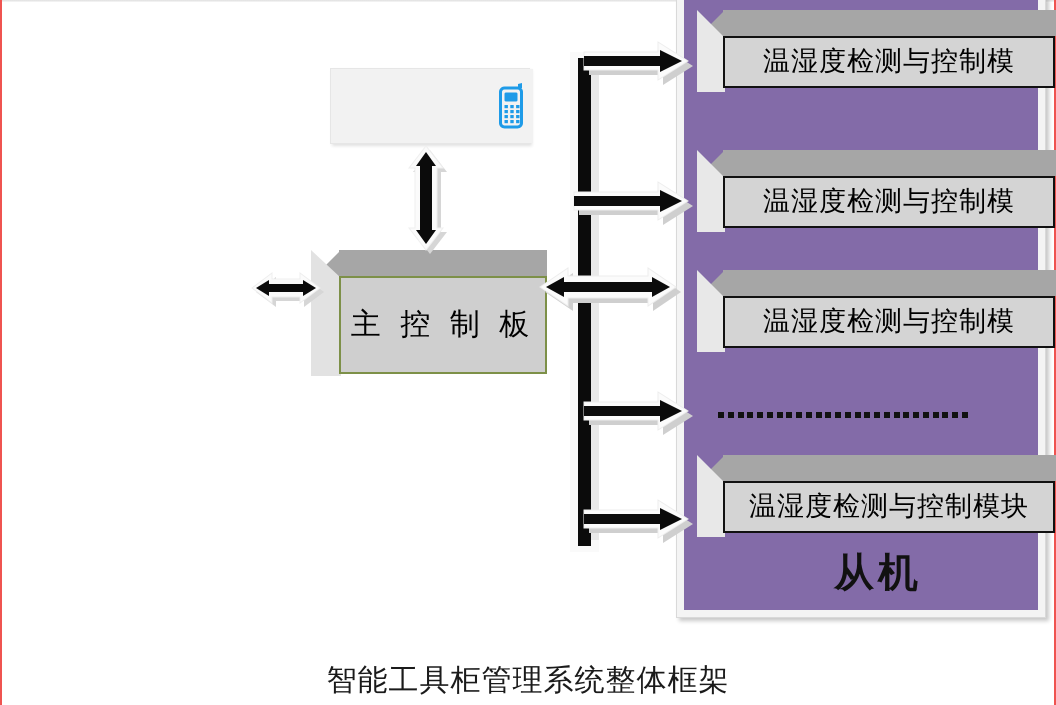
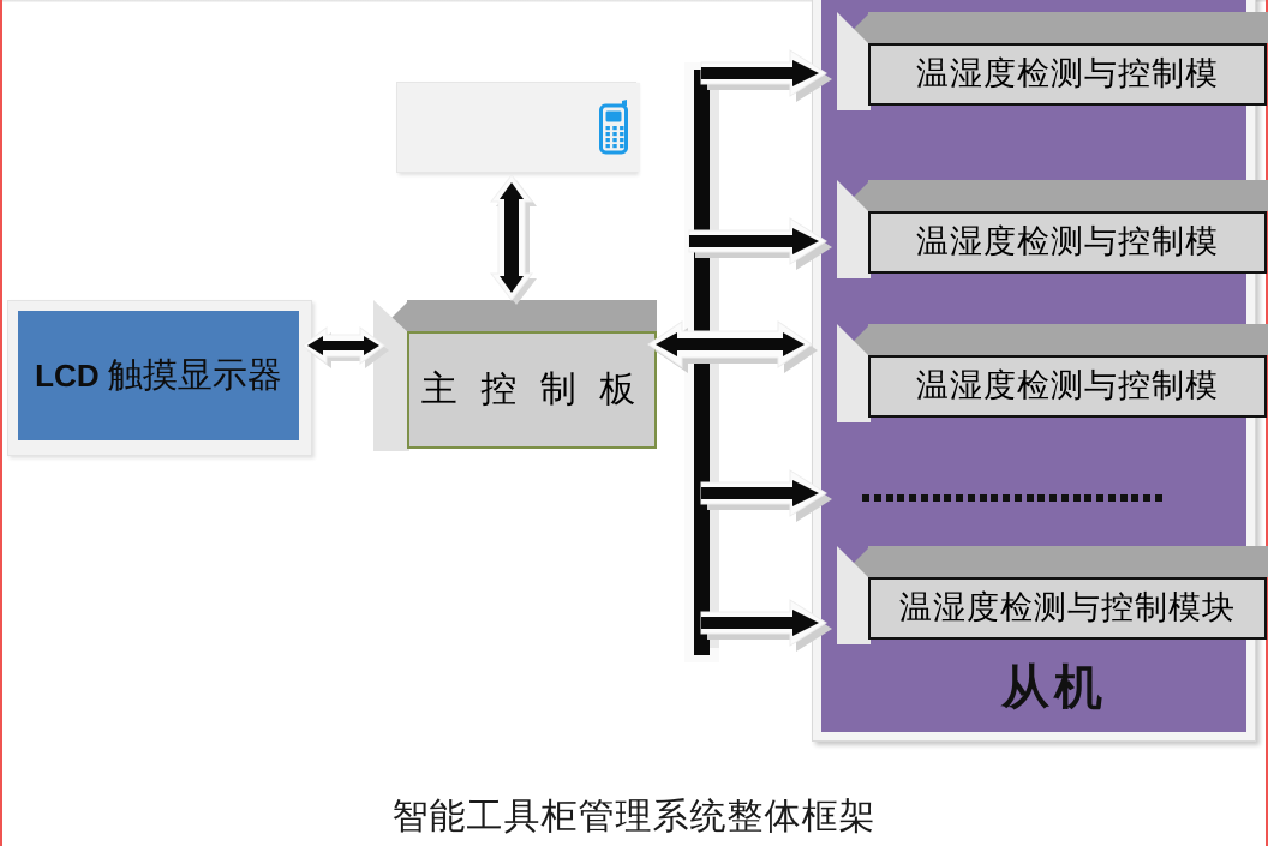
  温湿度检测与控制模
  温湿度检测与控制模
  温湿度检测与控制模
  温湿度检测与控制模块
  从机
+ LCD 触摸显示器
  主 控 制 板
  智能工具柜管理系统整体框架
